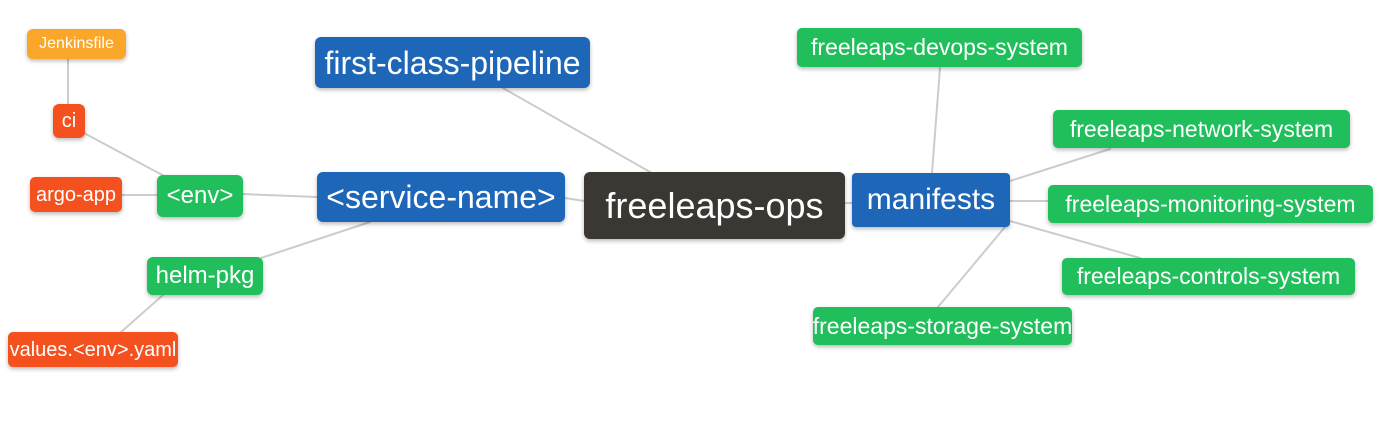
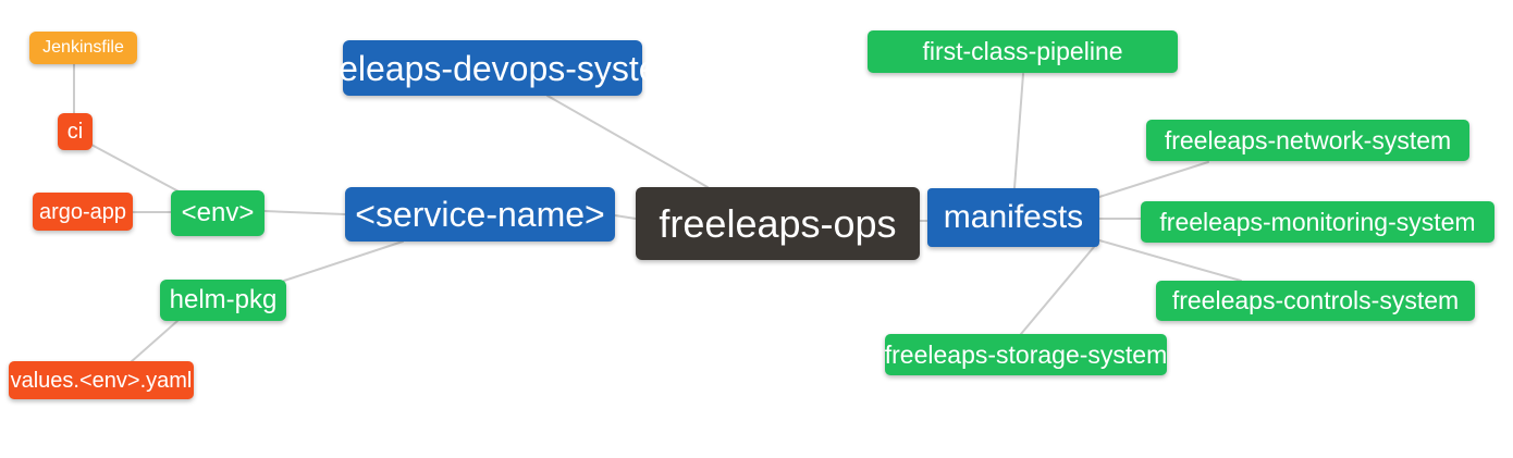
  Jenkinsfile
  ci
  argo-app
  <env>
  helm-pkg
  values.<env>.yaml
- first-class-pipeline
+ freeleaps-devops-system
  <service-name>
  freeleaps-ops
  manifests
- freeleaps-devops-system
+ first-class-pipeline
  freeleaps-network-system
  freeleaps-monitoring-system
  freeleaps-controls-system
  freeleaps-storage-system
